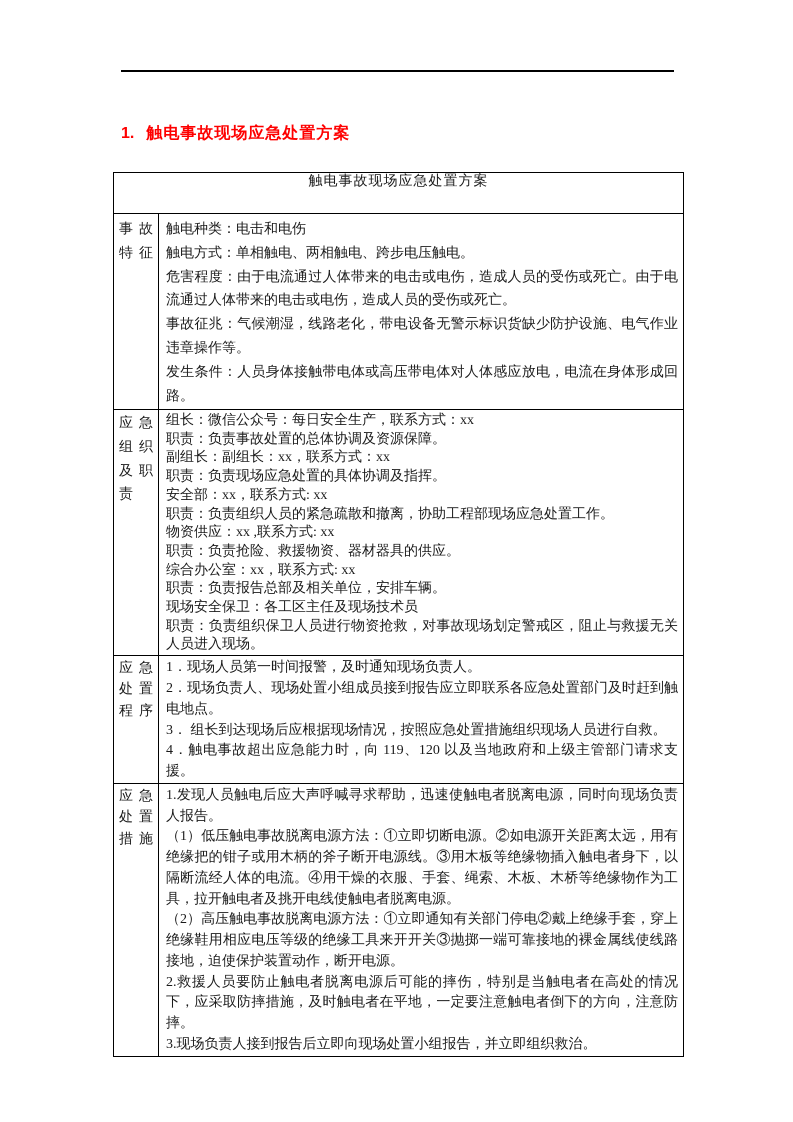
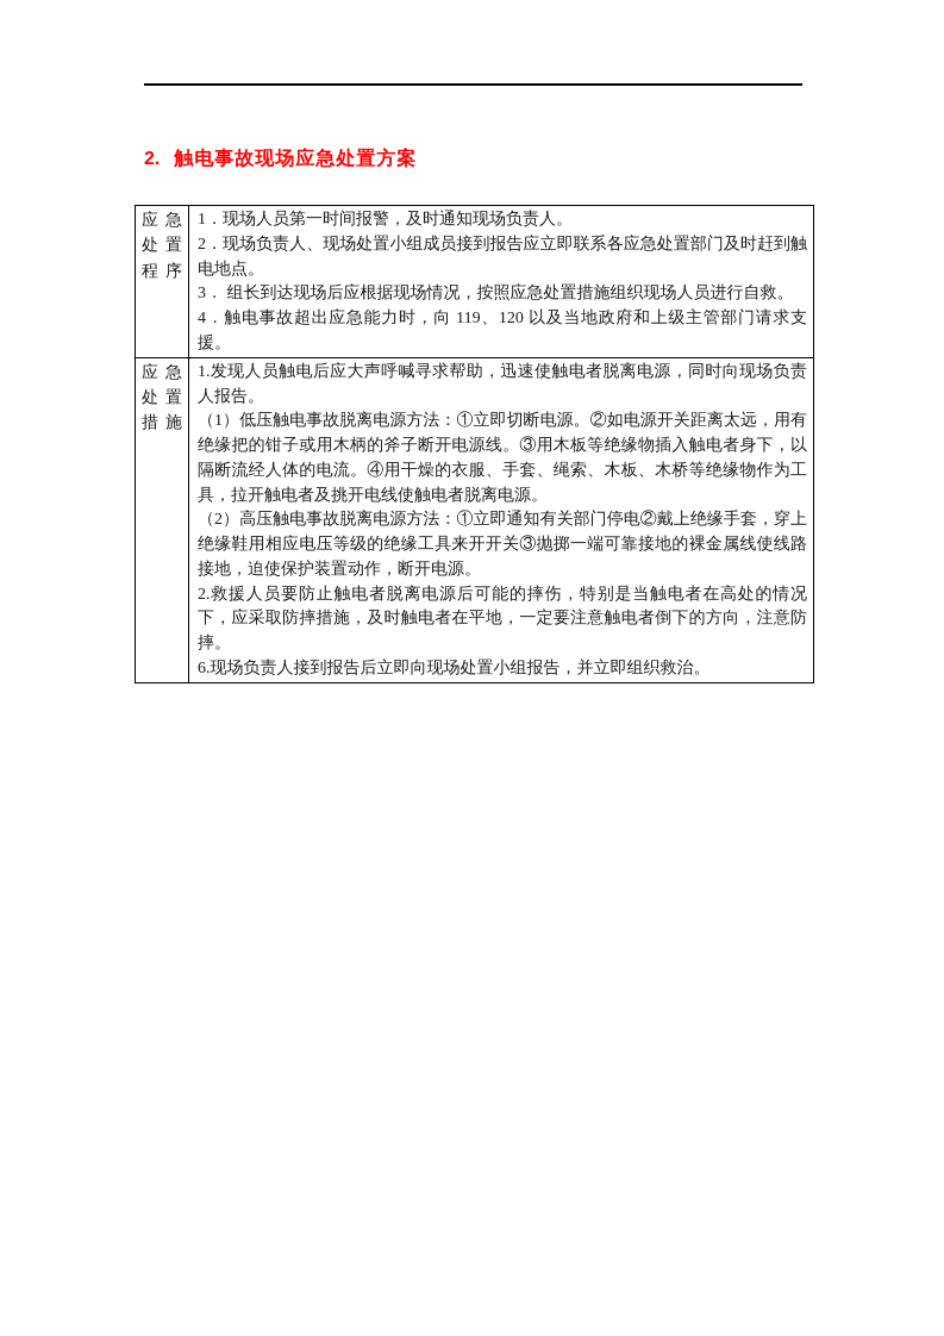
- 1. 触电事故现场应急处置方案
+ 2. 触电事故现场应急处置方案
- 触电事故现场应急处置方案
- 事故特征	触电种类：电击和电伤触电方式：单相触电、两相触电、跨步电压触电。危害程度：由于电流通过人体带来的电击或电伤，造成人员的受伤或死亡。由于电流通过人体带来的电击或电伤，造成人员的受伤或死亡。事故征兆：气候潮湿，线路老化，带电设备无警示标识货缺少防护设施、电气作业违章操作等。发生条件：人员身体接触带电体或高压带电体对人体感应放电，电流在身体形成回路。
- 应急组织及职责	组长：微信公众号：每日安全生产，联系方式：xx职责：负责事故处置的总体协调及资源保障。副组长：副组长：xx，联系方式：xx职责：负责现场应急处置的具体协调及指挥。安全部：xx，联系方式: xx职责：负责组织人员的紧急疏散和撤离，协助工程部现场应急处置工作。物资供应：xx ,联系方式: xx职责：负责抢险、救援物资、器材器具的供应。综合办公室：xx，联系方式: xx职责：负责报告总部及相关单位，安排车辆。现场安全保卫：各工区主任及现场技术员职责：负责组织保卫人员进行物资抢救，对事故现场划定警戒区，阻止与救援无关人员进入现场。
  应急处置程序	1．现场人员第一时间报警，及时通知现场负责人。2．现场负责人、现场处置小组成员接到报告应立即联系各应急处置部门及时赶到触电地点。3． 组长到达现场后应根据现场情况，按照应急处置措施组织现场人员进行自救。4．触电事故超出应急能力时，向 119、120 以及当地政府和上级主管部门请求支援。
- 应急处置措施	1.发现人员触电后应大声呼喊寻求帮助，迅速使触电者脱离电源，同时向现场负责人报告。（1）低压触电事故脱离电源方法：①立即切断电源。②如电源开关距离太远，用有绝缘把的钳子或用木柄的斧子断开电源线。③用木板等绝缘物插入触电者身下，以隔断流经人体的电流。④用干燥的衣服、手套、绳索、木板、木桥等绝缘物作为工具，拉开触电者及挑开电线使触电者脱离电源。（2）高压触电事故脱离电源方法：①立即通知有关部门停电②戴上绝缘手套，穿上绝缘鞋用相应电压等级的绝缘工具来开开关③抛掷一端可靠接地的裸金属线使线路接地，迫使保护装置动作，断开电源。2.救援人员要防止触电者脱离电源后可能的摔伤，特别是当触电者在高处的情况下，应采取防摔措施，及时触电者在平地，一定要注意触电者倒下的方向，注意防摔。3.现场负责人接到报告后立即向现场处置小组报告，并立即组织救治。
+ 应急处置措施	1.发现人员触电后应大声呼喊寻求帮助，迅速使触电者脱离电源，同时向现场负责人报告。（1）低压触电事故脱离电源方法：①立即切断电源。②如电源开关距离太远，用有绝缘把的钳子或用木柄的斧子断开电源线。③用木板等绝缘物插入触电者身下，以隔断流经人体的电流。④用干燥的衣服、手套、绳索、木板、木桥等绝缘物作为工具，拉开触电者及挑开电线使触电者脱离电源。（2）高压触电事故脱离电源方法：①立即通知有关部门停电②戴上绝缘手套，穿上绝缘鞋用相应电压等级的绝缘工具来开开关③抛掷一端可靠接地的裸金属线使线路接地，迫使保护装置动作，断开电源。2.救援人员要防止触电者脱离电源后可能的摔伤，特别是当触电者在高处的情况下，应采取防摔措施，及时触电者在平地，一定要注意触电者倒下的方向，注意防摔。6.现场负责人接到报告后立即向现场处置小组报告，并立即组织救治。
